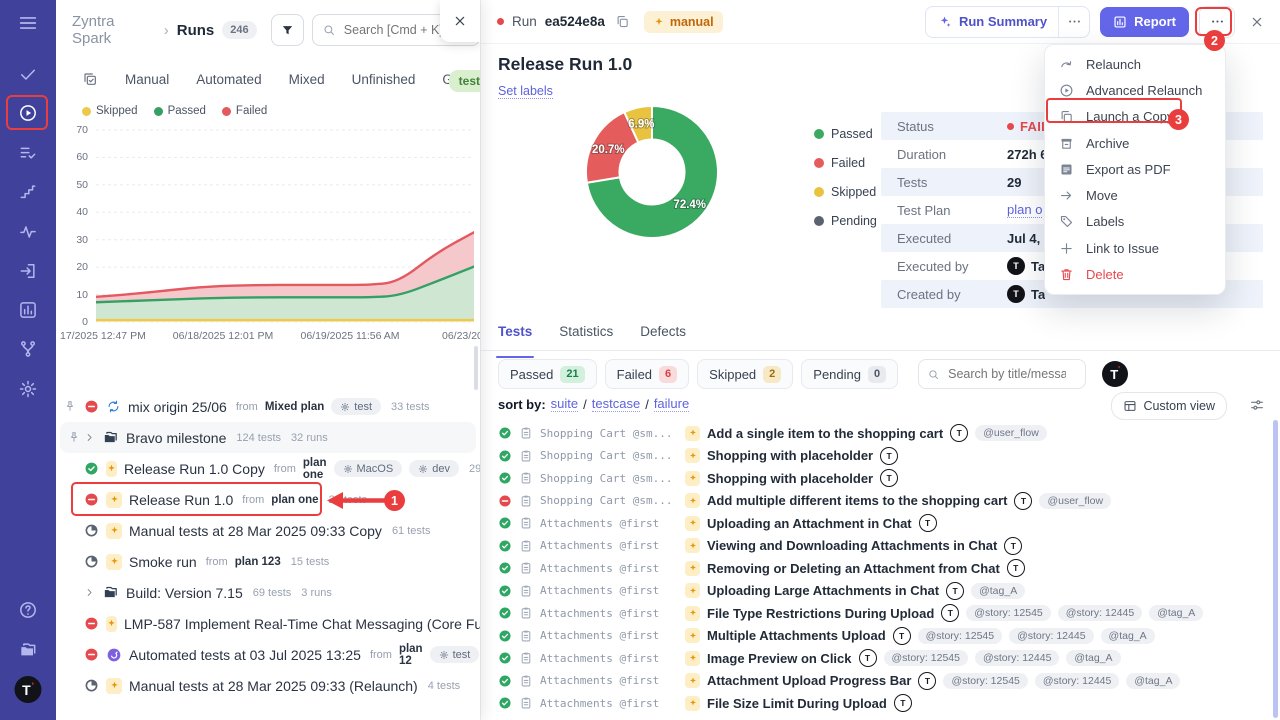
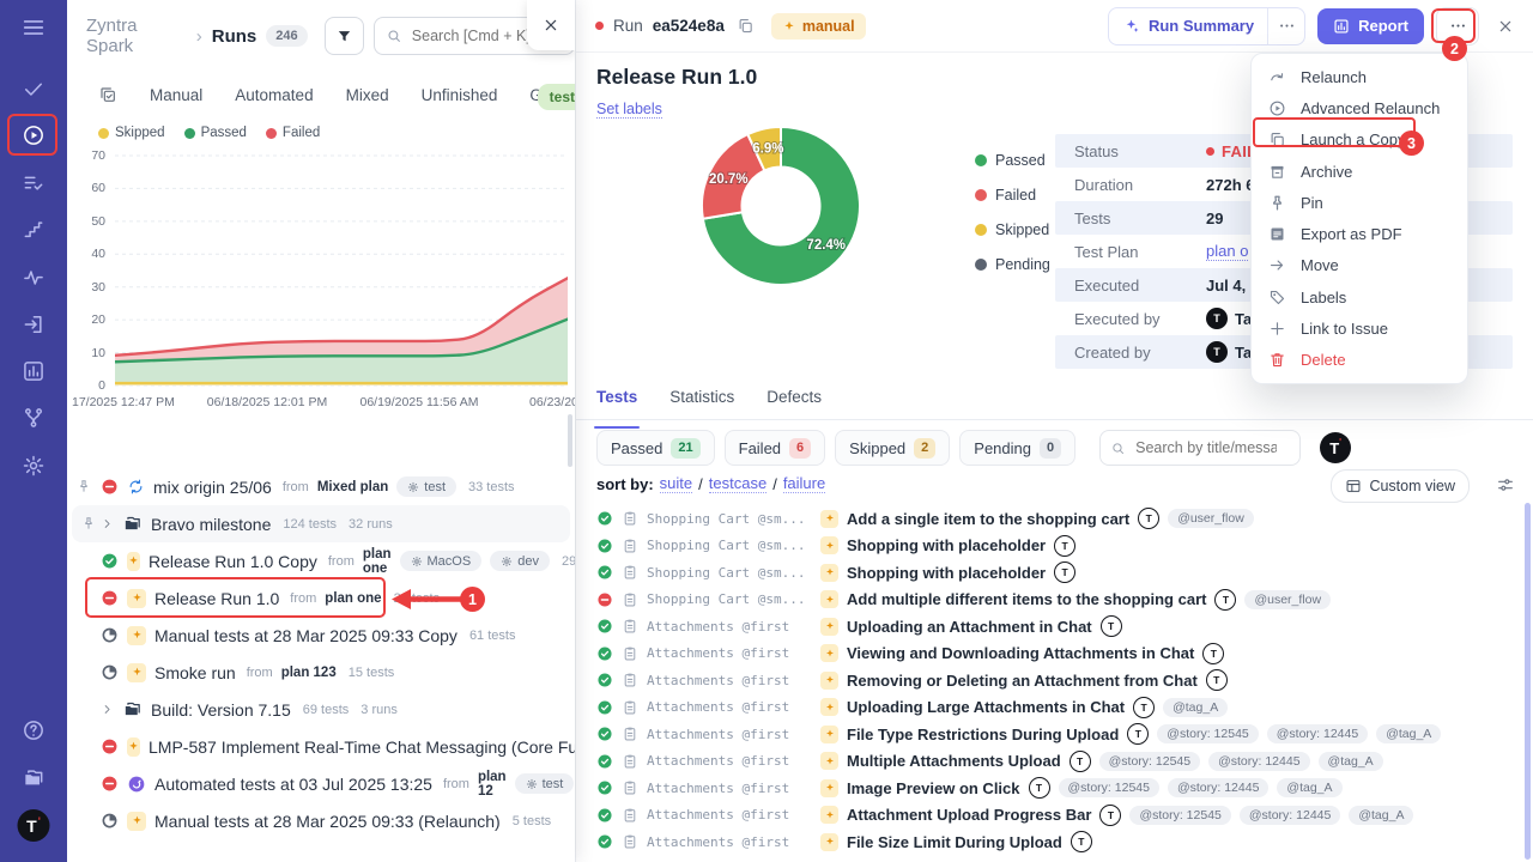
  T
  '
  Zyntra Spark
  ›
  Runs
  246
  Search [Cmd + K
  Manual
  Automated
  Mixed
  Unfinished
  test
  Skipped
  Passed
  Failed
  0
  10
  20
  30
  40
  50
  60
  70
  17/2025 12:47 PM
  06/18/2025 12:01 PM
  06/19/2025 11:56 AM
  06/23/20
  mix origin 25/06
  from
  Mixed plan
  test
  33 tests
  Bravo milestone
  124 tests
  32 runs
  Release Run 1.0 Copy
  from
  plan one
  MacOS
  dev
  Release Run 1.0
  from
  plan one
  Manual tests at 28 Mar 2025 09:33 Copy
  61 tests
  Smoke run
  from
  plan 123
  15 tests
  Build: Version 7.15
  69 tests
  3 runs
  LMP-587 Implement Real-Time Chat Messaging (Core Fu
  Automated tests at 03 Jul 2025 13:25
  from
  plan 12
  test
  Manual tests at 28 Mar 2025 09:33 (Relaunch)
- 4 tests
+ 5 tests
  Run
  ea524e8a
  manual
  Run Summary
  Report
  Release Run 1.0
  Set labels
  72.4%
  20.7%
  6.9%
  Passed
  Failed
  Skipped
  Pending
  Status
  FAI
  Duration
  272h
  Tests
  29
  Test Plan
  plan o
  Executed
  Jul 4,
  Executed by
  T
  Ta
  Created by
  T
  Ta
  Tests
  Statistics
  Defects
  Passed
  21
  Failed
  6
  Skipped
  2
  Pending
  0
  Search by title/messa
  T
  '
  sort by:
  suite
  /
  testcase
  /
  failure
  Custom view
  Shopping Cart @sm...
  Add a single item to the shopping cart
  T
  @user_flow
  Shopping Cart @sm...
  Shopping with placeholder
  T
  Shopping Cart @sm...
  Shopping with placeholder
  T
  Shopping Cart @sm...
  Add multiple different items to the shopping cart
  T
  @user_flow
  Attachments @first
  Uploading an Attachment in Chat
  T
  Attachments @first
  Viewing and Downloading Attachments in Chat
  T
  Attachments @first
  Removing or Deleting an Attachment from Chat
  T
  Attachments @first
  Uploading Large Attachments in Chat
  T
  @tag_A
  Attachments @first
  File Type Restrictions During Upload
  T
  @story: 12545
  @story: 12445
  @tag_A
  Attachments @first
  Multiple Attachments Upload
  T
  @story: 12545
  @story: 12445
  @tag_A
  Attachments @first
  Image Preview on Click
  T
  @story: 12545
  @story: 12445
  @tag_A
  Attachments @first
  Attachment Upload Progress Bar
  T
  @story: 12545
  @story: 12445
  @tag_A
  Attachments @first
  File Size Limit During Upload
  T
  Relaunch
  Advanced Relaunch
  Launch a Cop
  Archive
+ Pin
  Export as PDF
  Move
  Labels
  Link to Issue
  Delete
  1
  2
  3
